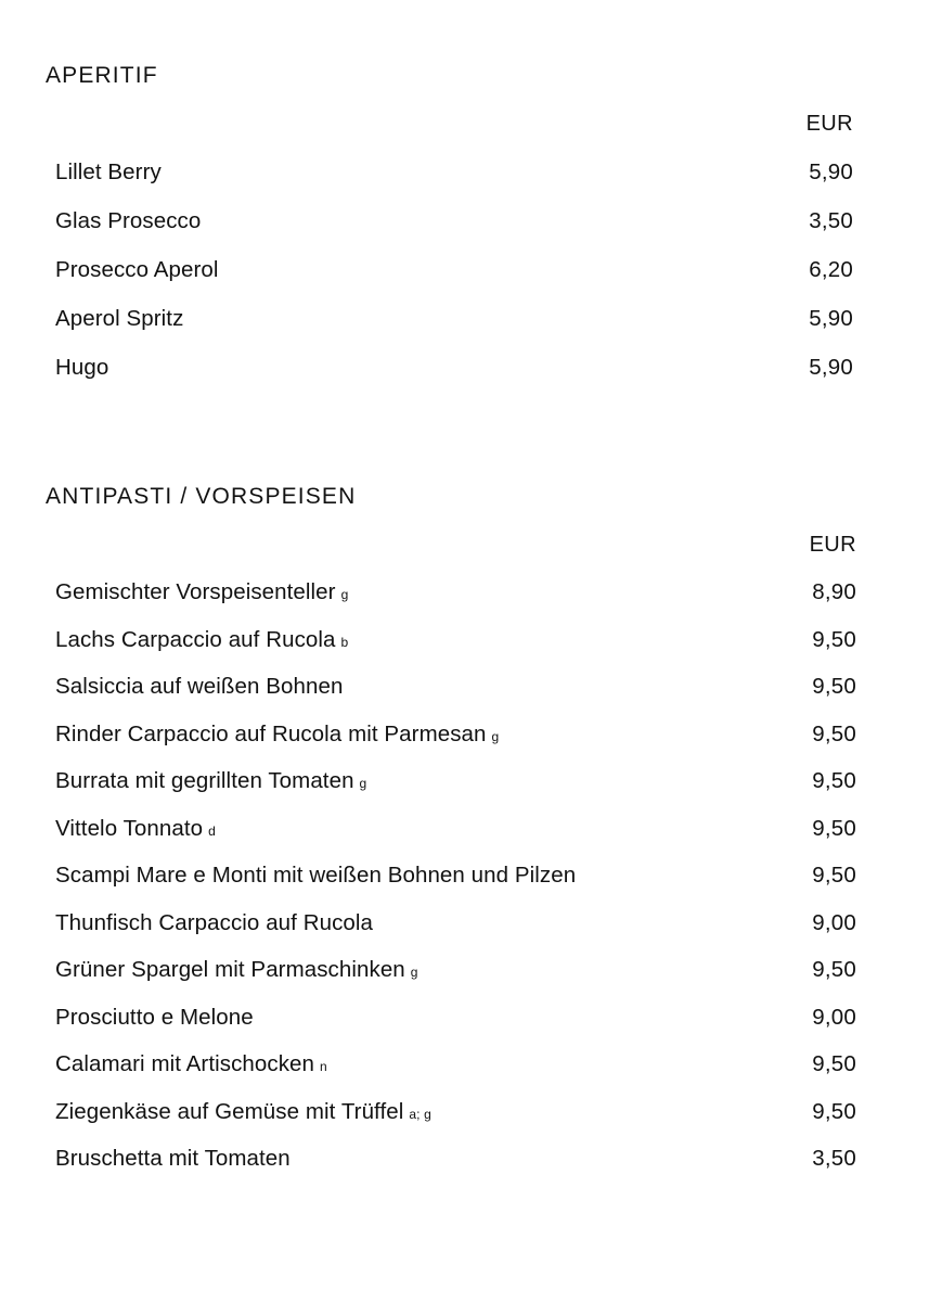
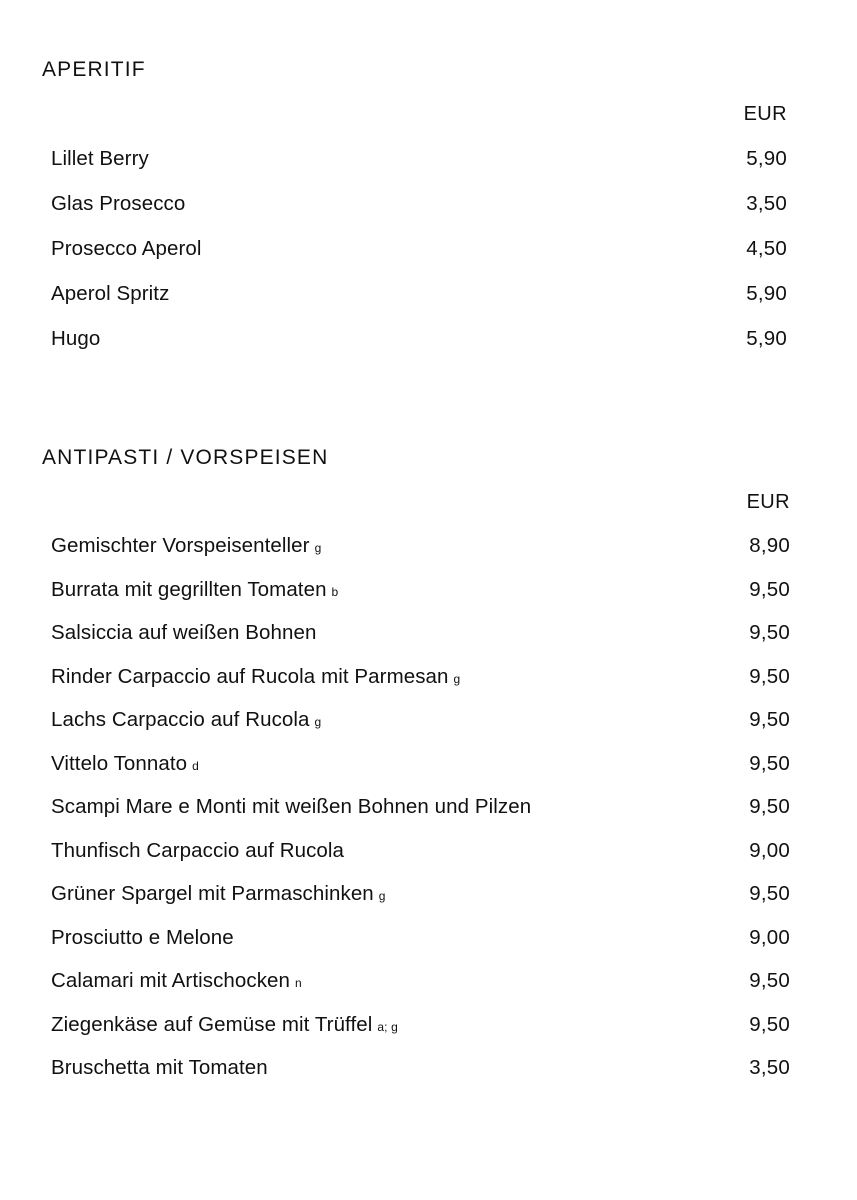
  APERITIF
  EUR
  Lillet Berry
  5,90
  Glas Prosecco
  3,50
  Prosecco Aperol
- 6,20
+ 4,50
  Aperol Spritz
  5,90
  Hugo
  5,90
  ANTIPASTI / VORSPEISEN
  EUR
  Gemischter Vorspeisenteller g
  8,90
- Lachs Carpaccio auf Rucola b
+ Burrata mit gegrillten Tomaten b
  9,50
  Salsiccia auf weißen Bohnen
  9,50
  Rinder Carpaccio auf Rucola mit Parmesan g
  9,50
- Burrata mit gegrillten Tomaten g
+ Lachs Carpaccio auf Rucola g
  9,50
  Vittelo Tonnato d
  9,50
  Scampi Mare e Monti mit weißen Bohnen und Pilzen
  9,50
  Thunfisch Carpaccio auf Rucola
  9,00
  Grüner Spargel mit Parmaschinken g
  9,50
  Prosciutto e Melone
  9,00
  Calamari mit Artischocken n
  9,50
  Ziegenkäse auf Gemüse mit Trüffel a; g
  9,50
  Bruschetta mit Tomaten
  3,50
